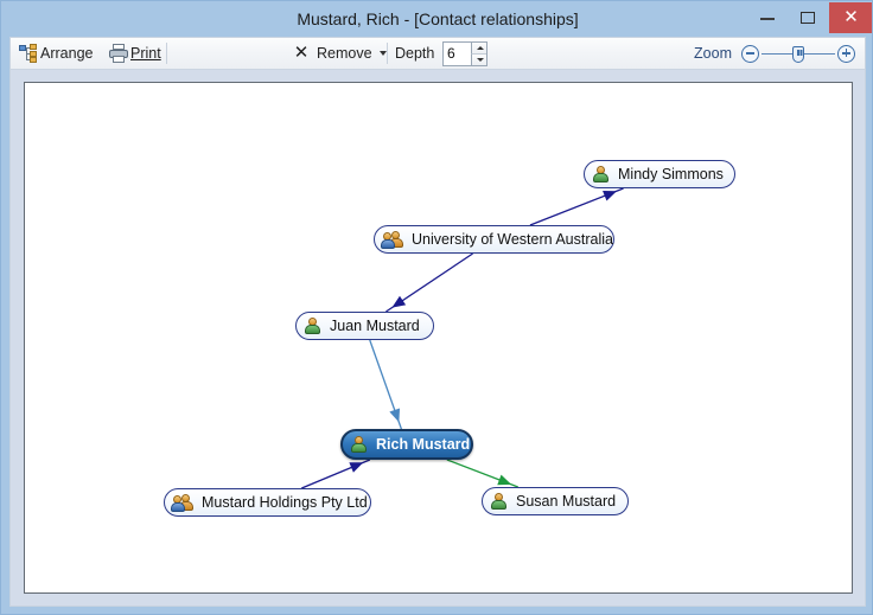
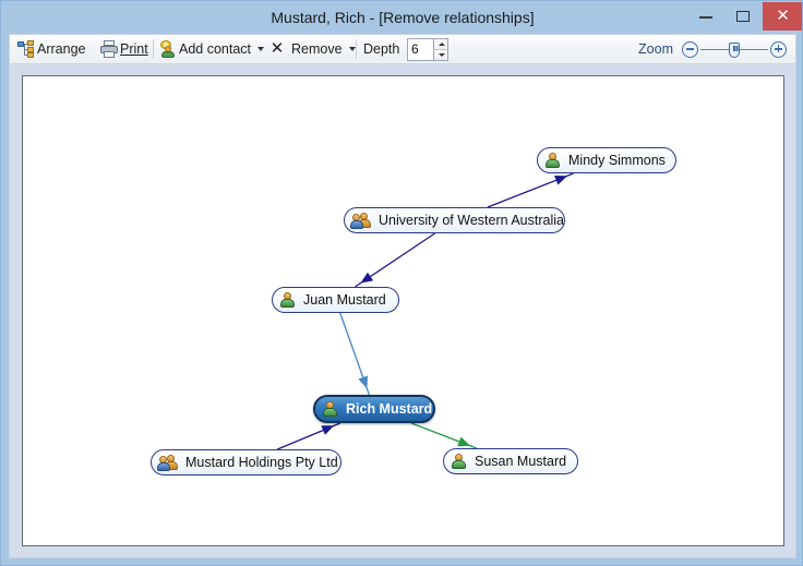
- Mustard, Rich - [Contact relationships]
+ Mustard, Rich - [Remove relationships]
  ✕
  Arrange
  Print
+ Add contact
  ✕
  Remove
  Depth
  6
  Zoom
  Mindy Simmons
  University of Western Australia
  Juan Mustard
  Rich Mustard
  Mustard Holdings Pty Ltd
  Susan Mustard
